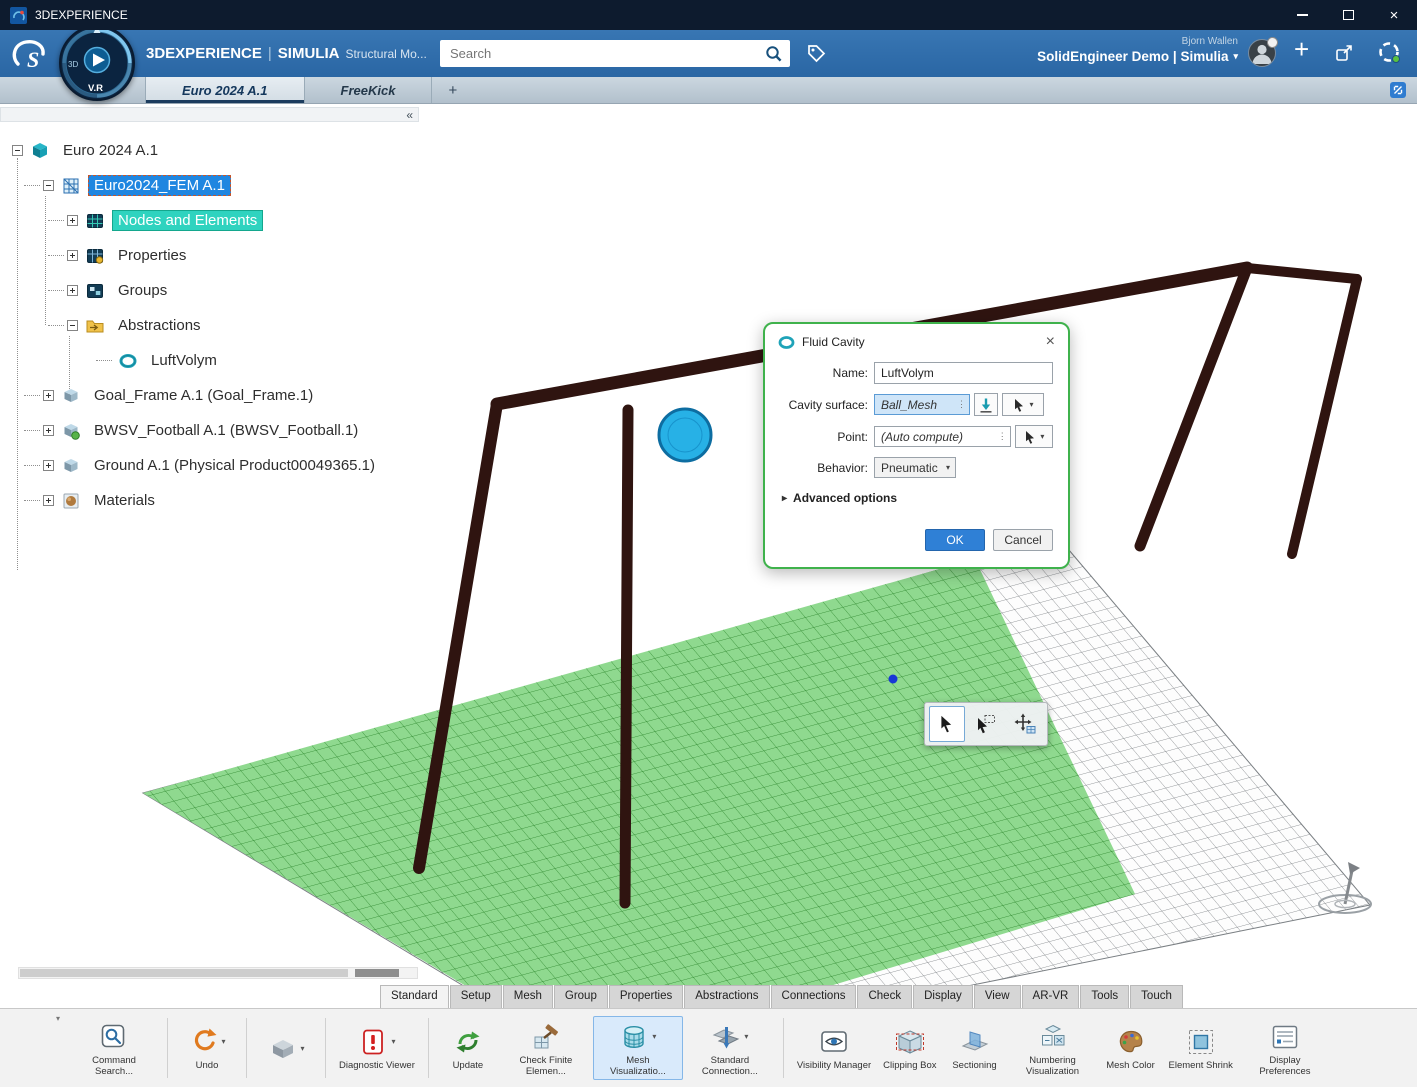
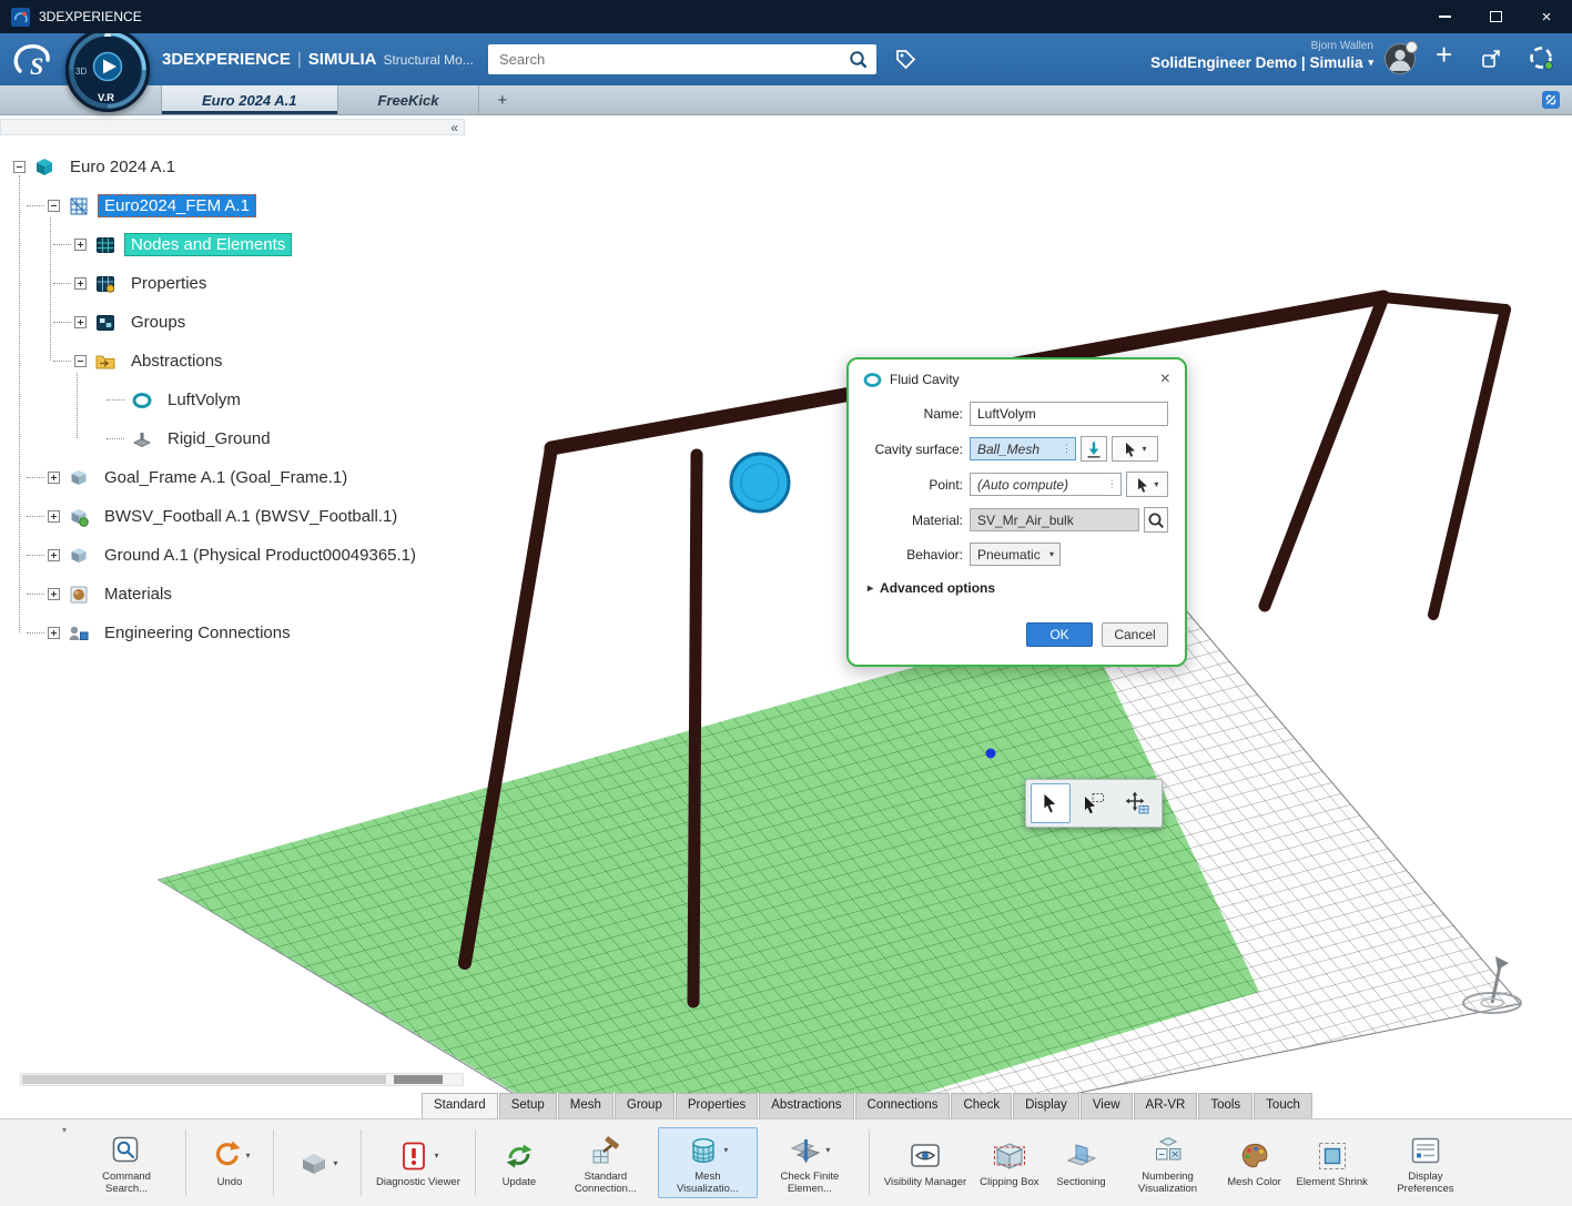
  3DEXPERIENCE
  ×
  S
  3DEXPERIENCE
  |
  SIMULIA
  Structural Mo...
  Search
  Bjorn Wallen
  SolidEngineer Demo | Simulia
  ▾
  +
  3D
  V.R
  Euro 2024 A.1
  FreeKick
  +
  «
  Euro 2024 A.1
  Euro2024_FEM A.1
  Nodes and Elements
  Properties
  Groups
  Abstractions
  LuftVolym
+ Rigid_Ground
  Goal_Frame A.1 (Goal_Frame.1)
  BWSV_Football A.1 (BWSV_Football.1)
  Ground A.1 (Physical Product00049365.1)
  Materials
+ Engineering Connections
  Fluid Cavity
  ×
  Name:
  LuftVolym
  Cavity surface:
  Ball_Mesh
  ⋮
  ▾
  Point:
  (Auto compute)
  ⋮
  ▾
+ Material:
+ SV_Mr_Air_bulk
  Behavior:
  Pneumatic
  ▾
  ▸
  Advanced options
  OK
  Cancel
  Standard
  Setup
  Mesh
  Group
  Properties
  Abstractions
  Connections
  Check
  Display
  View
  AR-VR
  Tools
  Touch
  ▾
  Command Search...
  ▾
  Undo
  ▾
  ▾
  Diagnostic Viewer
  Update
- Check Finite Elemen...
+ Standard Connection...
  ▾
  Mesh Visualizatio...
  ▾
- Standard Connection...
+ Check Finite Elemen...
  Visibility Manager
  Clipping Box
  Sectioning
  Numbering Visualization
  Mesh Color
  Element Shrink
  Display Preferences
